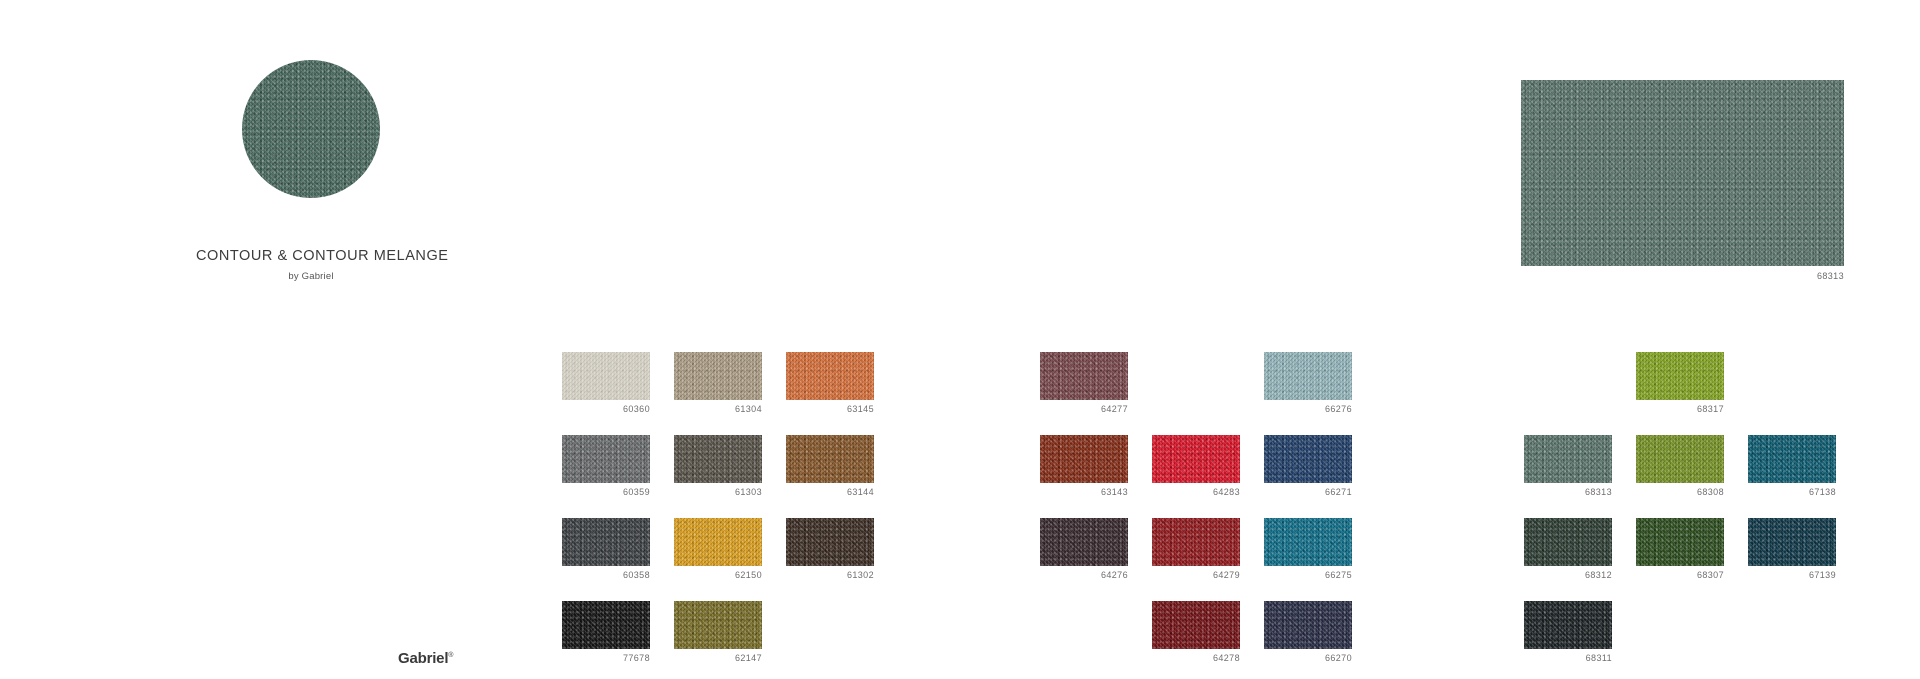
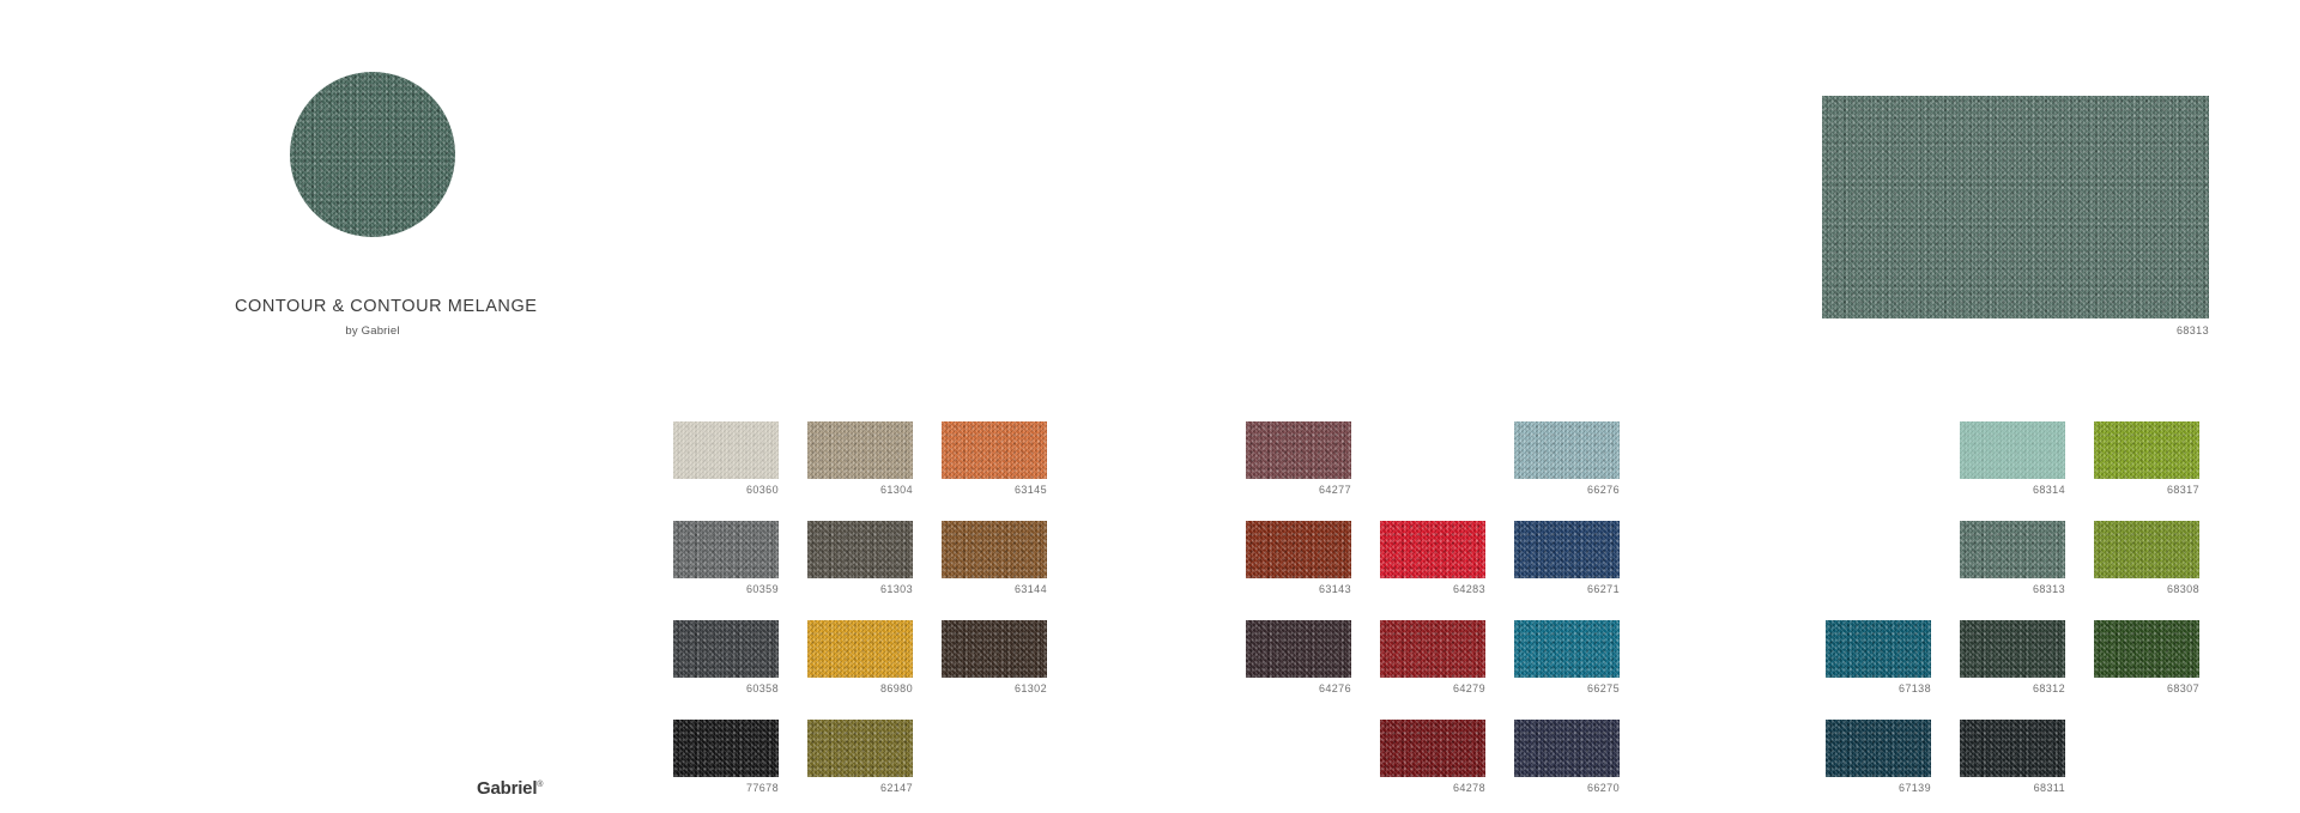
  CONTOUR & CONTOUR MELANGE
  by Gabriel
  68313
  60360
  61304
  63145
  60359
  61303
  63144
  60358
- 62150
+ 86980
  61302
  77678
  62147
  64277
  66276
  63143
  64283
  66271
  64276
  64279
  66275
  64278
  66270
+ 68314
  68317
  68313
  68308
  67138
  68312
  68307
  67139
  68311
  Gabriel
